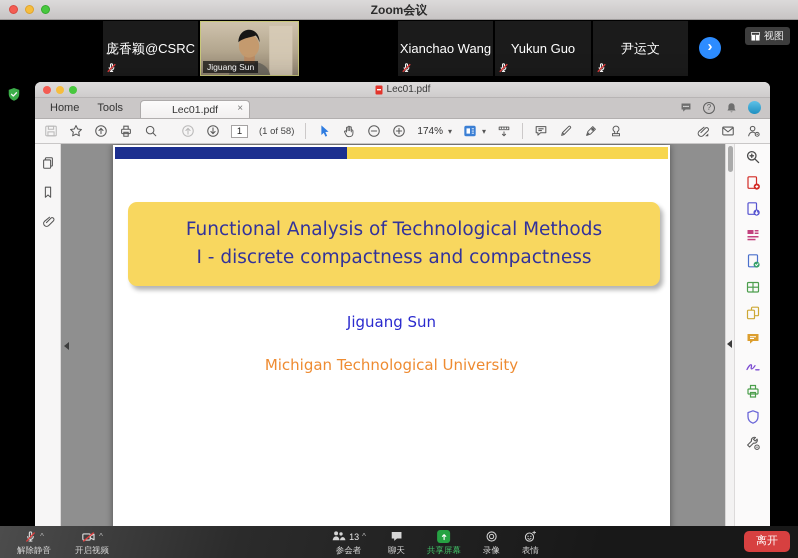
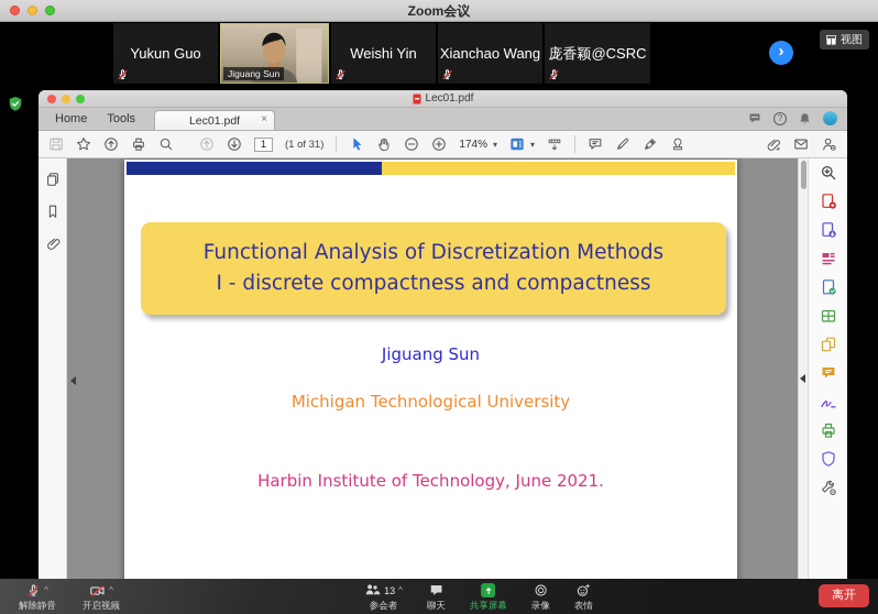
  Zoom会议
- 庞香颖@CSRC
+ Yukun Guo
  Jiguang Sun
+ Weishi Yin
  Xianchao Wang
- Yukun Guo
+ 庞香颖@CSRC
- 尹运文
  ›
  视图
  Lec01.pdf
  Home
  Tools
  Lec01.pdf
  ×
  ?
  1
- (1 of 58)
+ (1 of 31)
  174%
  ▾
  ▾
- Functional Analysis of Technological Methods
+ Functional Analysis of Discretization Methods
  I - discrete compactness and compactness
  Jiguang Sun
  Michigan Technological University
+ Harbin Institute of Technology, June 2021.
  ^
  解除静音
  ^
  开启视频
  13
  ^
  参会者
  聊天
  共享屏幕
  录像
  表情
  离开
